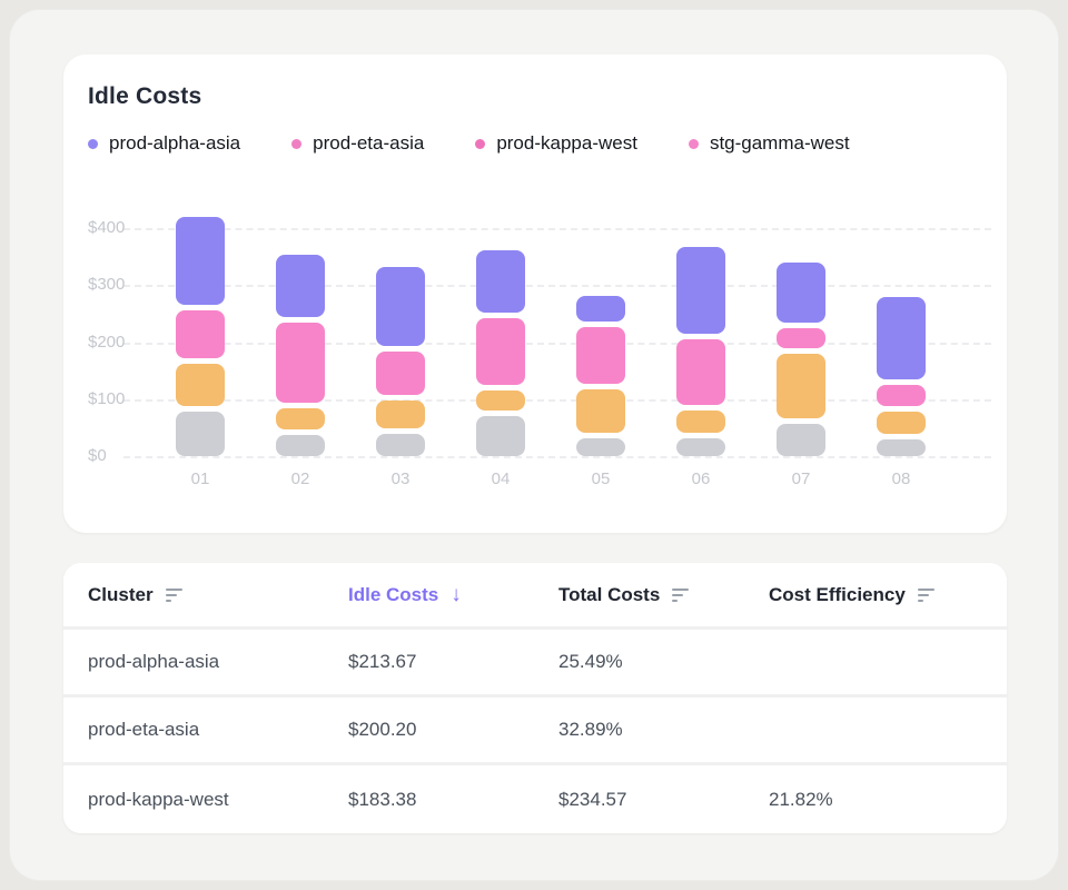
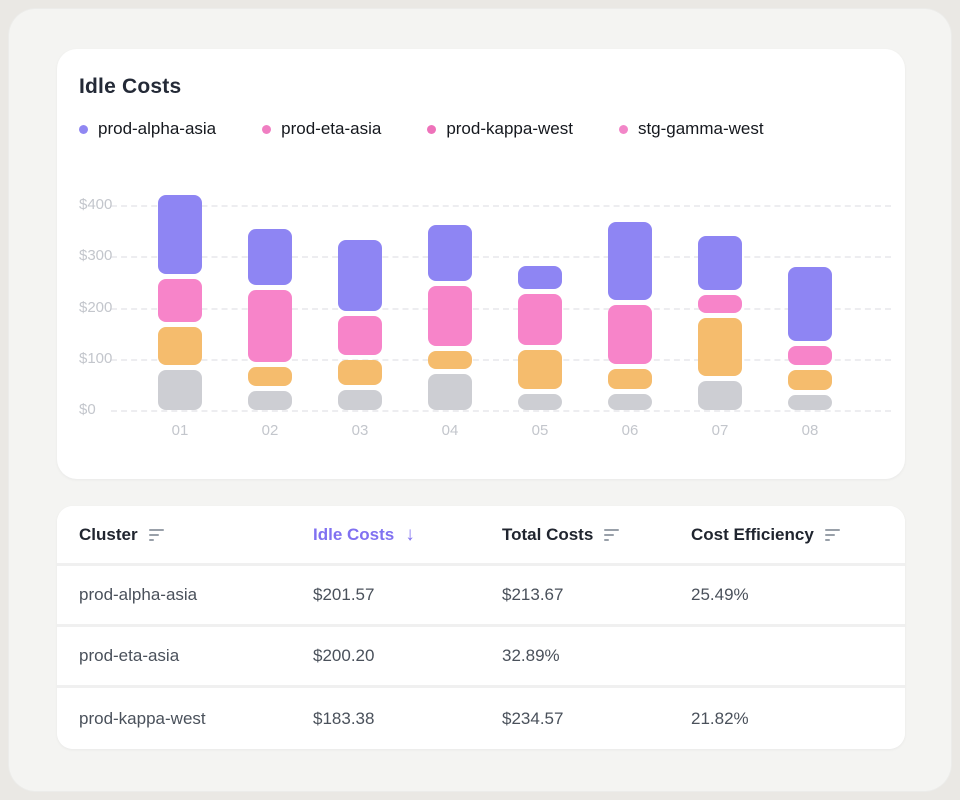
  Idle Costs
  prod-alpha-asia
  prod-eta-asia
  prod-kappa-west
  stg-gamma-west
  $0
  $100
  $200
  $300
  $400
  01
  02
  03
  04
  05
  06
  07
  08
  Cluster
  Idle Costs
  ↓
  Total Costs
  Cost Efficiency
  prod-alpha-asia
+ $201.57
  $213.67
  25.49%
  prod-eta-asia
  $200.20
  32.89%
  prod-kappa-west
  $183.38
  $234.57
  21.82%
